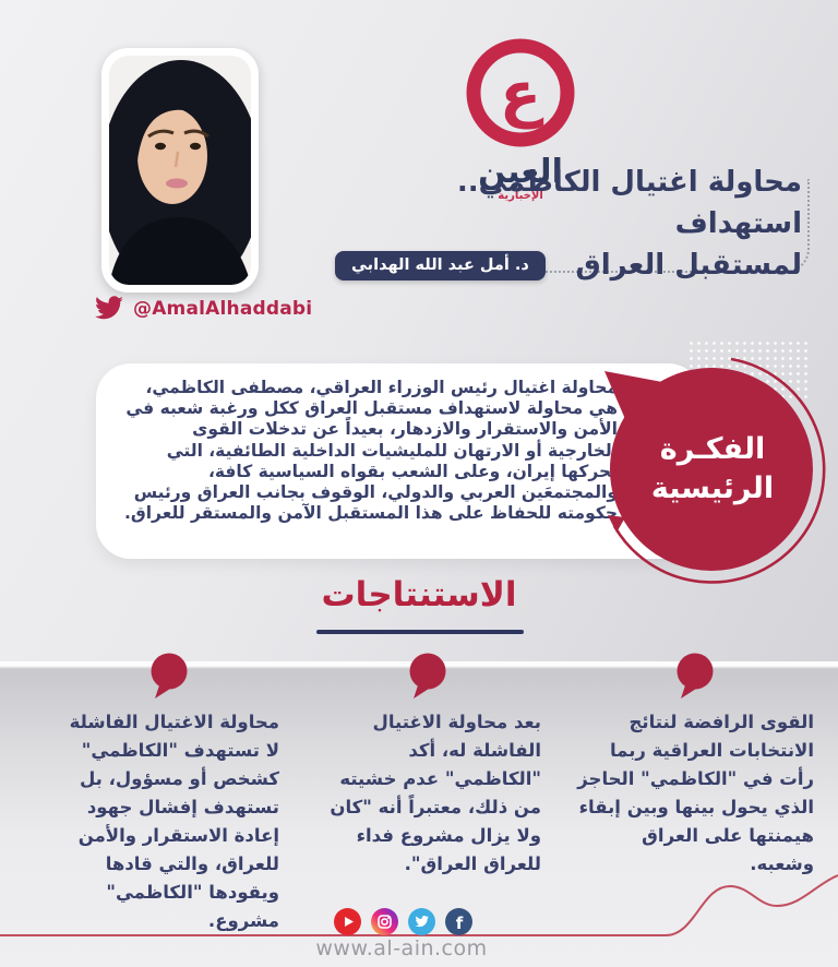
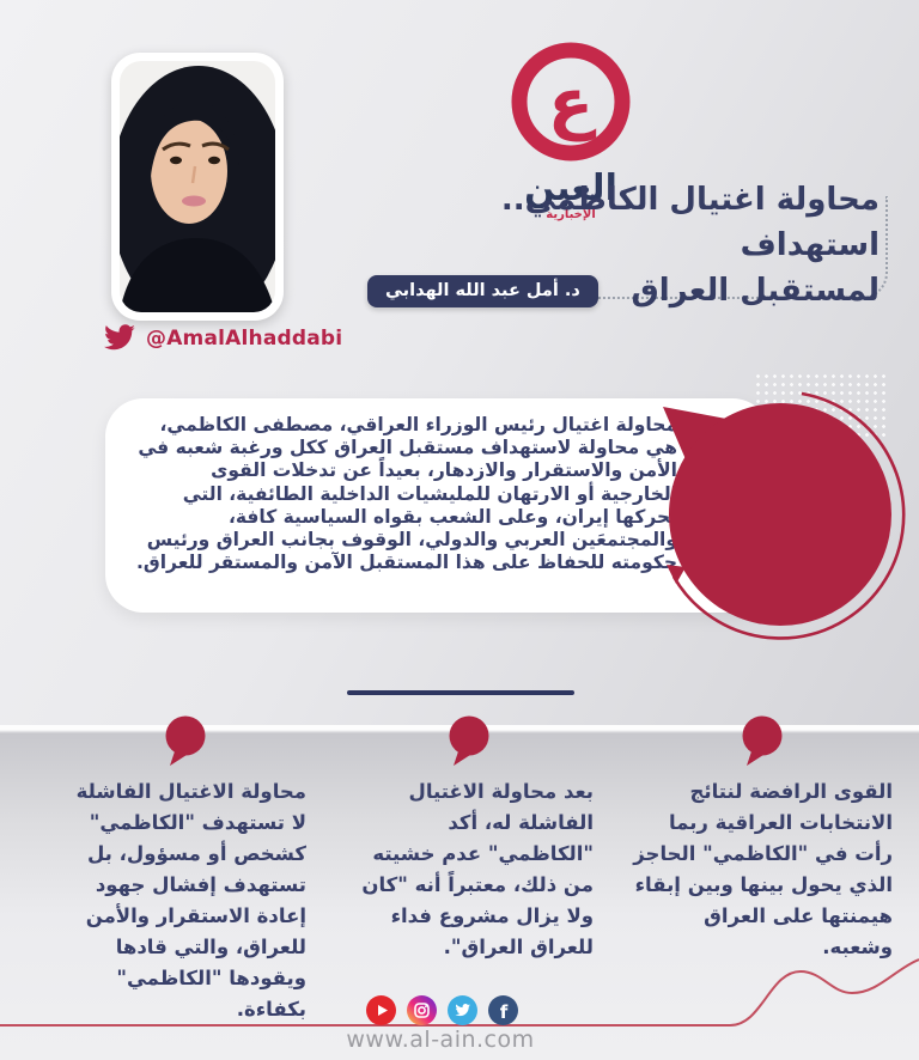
  @AmalAlhaddabi
  ع
  العين
  الإخبارية
  محاولة اغتيال الكاظمي.. استهداف
  لمستقبل العراق
  د. أمل عبد الله الهدابي
  حاولة اغتيال رئيس الوزراء العراقي، مصطفى الكاظمي، هي محاولة لاستهداف مستقبل العراق ككل ورغبة شعبه في الأمن والاستقرار والازدهار، بعيداً عن تدخلات القوىلخارجية أو الارتهان للمليشيات الداخلية الطائفية، التيحركها إيران، وعلى الشعب بقواه السياسية كافة، والمجتمعَين العربي والدولي، الوقوف بجانب العراق ورئيس حكومته للحفاظ على هذا المستقبل الآمن والمستقر للعراق.
- الفكـرة
- الرئيسية
- الاستنتاجات
  القوى الرافضة لنتائج الانتخابات العراقية ربما رأت في "الكاظمي" الحاجز الذي يحول بينها وبين إبقاء هيمنتها على العراق وشعبه.
  بعد محاولة الاغتيال الفاشلة له، أكد "الكاظمي" عدم خشيته من ذلك، معتبراً أنه "كان ولا يزال مشروع فداء للعراق العراق".
- محاولة الاغتيال الفاشلة لا تستهدف "الكاظمي" كشخص أو مسؤول، بل تستهدف إفشال جهود إعادة الاستقرار والأمن للعراق، والتي قادها ويقودها "الكاظمي" مشروع.
+ محاولة الاغتيال الفاشلة لا تستهدف "الكاظمي" كشخص أو مسؤول، بل تستهدف إفشال جهود إعادة الاستقرار والأمن للعراق، والتي قادها ويقودها "الكاظمي" بكفاءة.
  f
  www.al-ain.com
